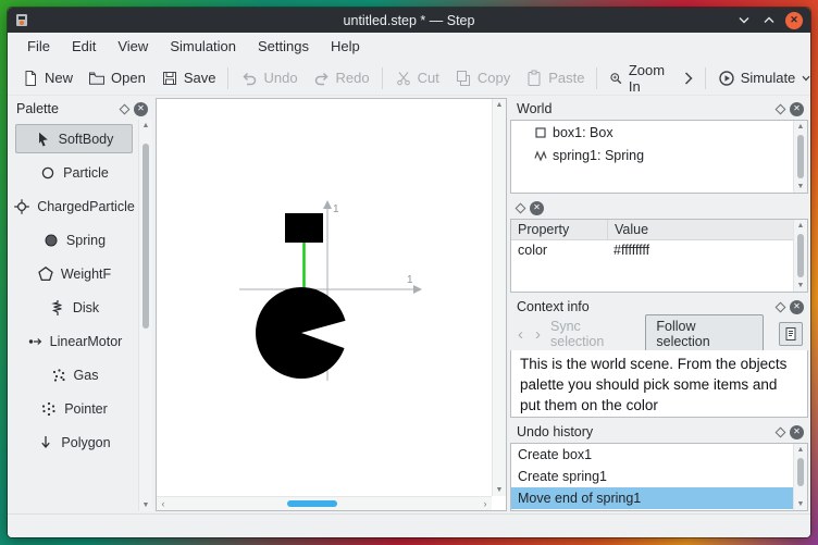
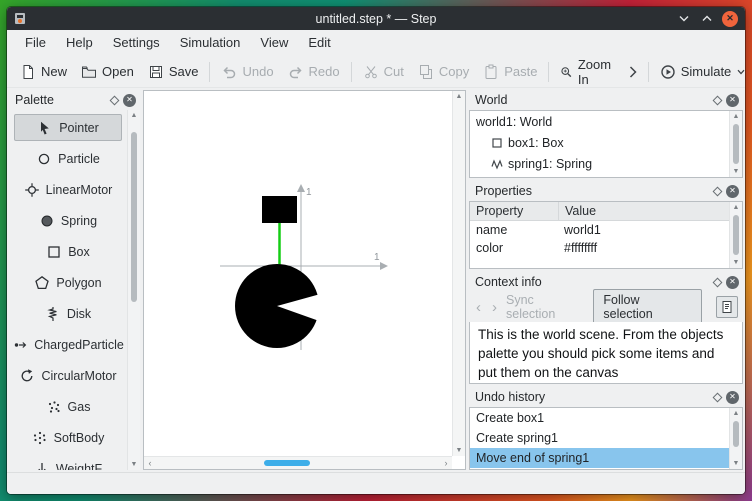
  untitled.step * — Step
  ✕
  File
- Edit
+ Help
- View
+ Settings
  Simulation
- Settings
+ View
- Help
+ Edit
  New
  Open
  Save
  Undo
  Redo
  Cut
  Copy
  Paste
  Zoom In
  Simulate
  Palette
  ✕
- SoftBody
+ Pointer
  Particle
- ChargedParticle
+ LinearMotor
  Spring
+ Box
- WeightF
+ Polygon
  Disk
- LinearMotor
+ ChargedParticle
+ CircularMotor
  Gas
- Pointer
+ SoftBody
- Polygon
+ WeightF
  1
  1
  ‹
  ›
  World
  ✕
+ world1: World
  box1: Box
  spring1: Spring
+ Properties
  ✕
  Property
  Value
+ name
+ world1
  color
  #ffffffff
  Context info
  ✕
  ‹
  ›
  Sync selection
  Follow selection
- This is the world scene. From the objects palette you should pick some items and put them on the color
+ This is the world scene. From the objects palette you should pick some items and put them on the canvas
  Undo history
  ✕
  Create box1
  Create spring1
  Move end of spring1
